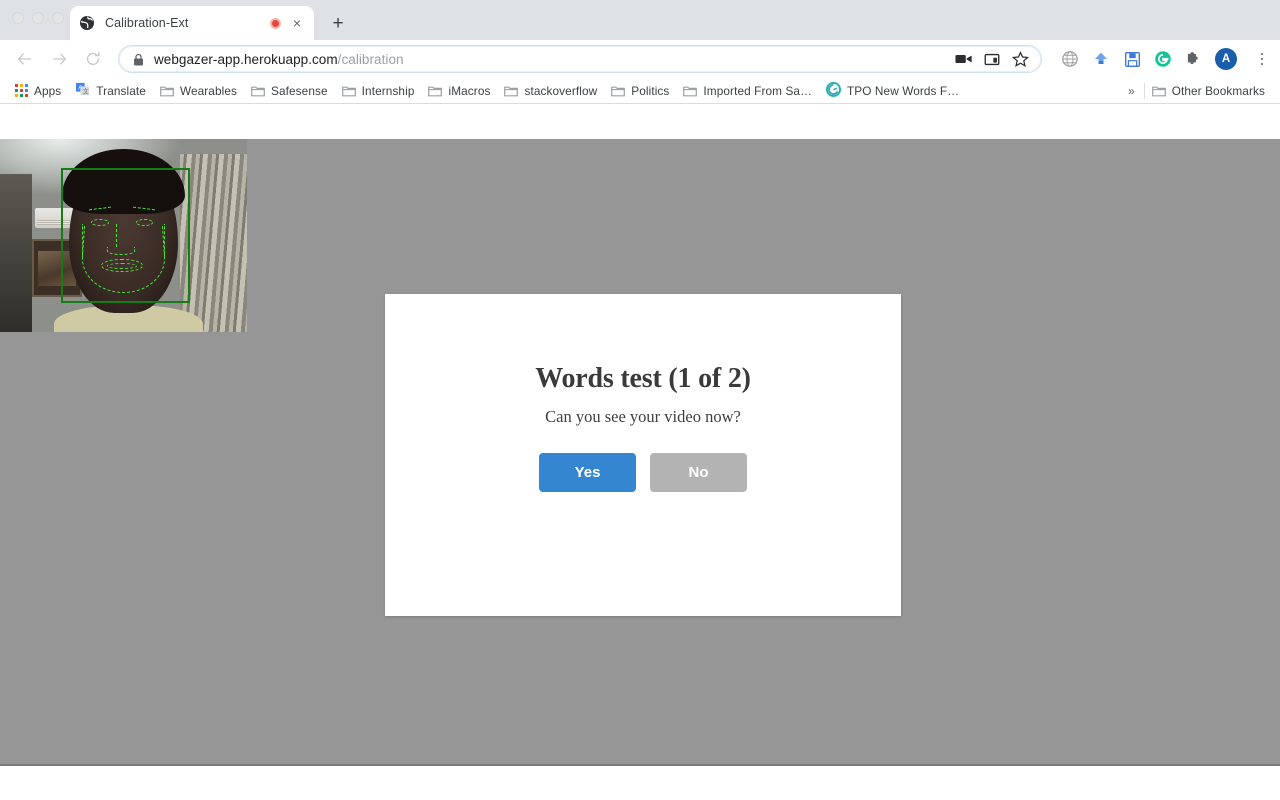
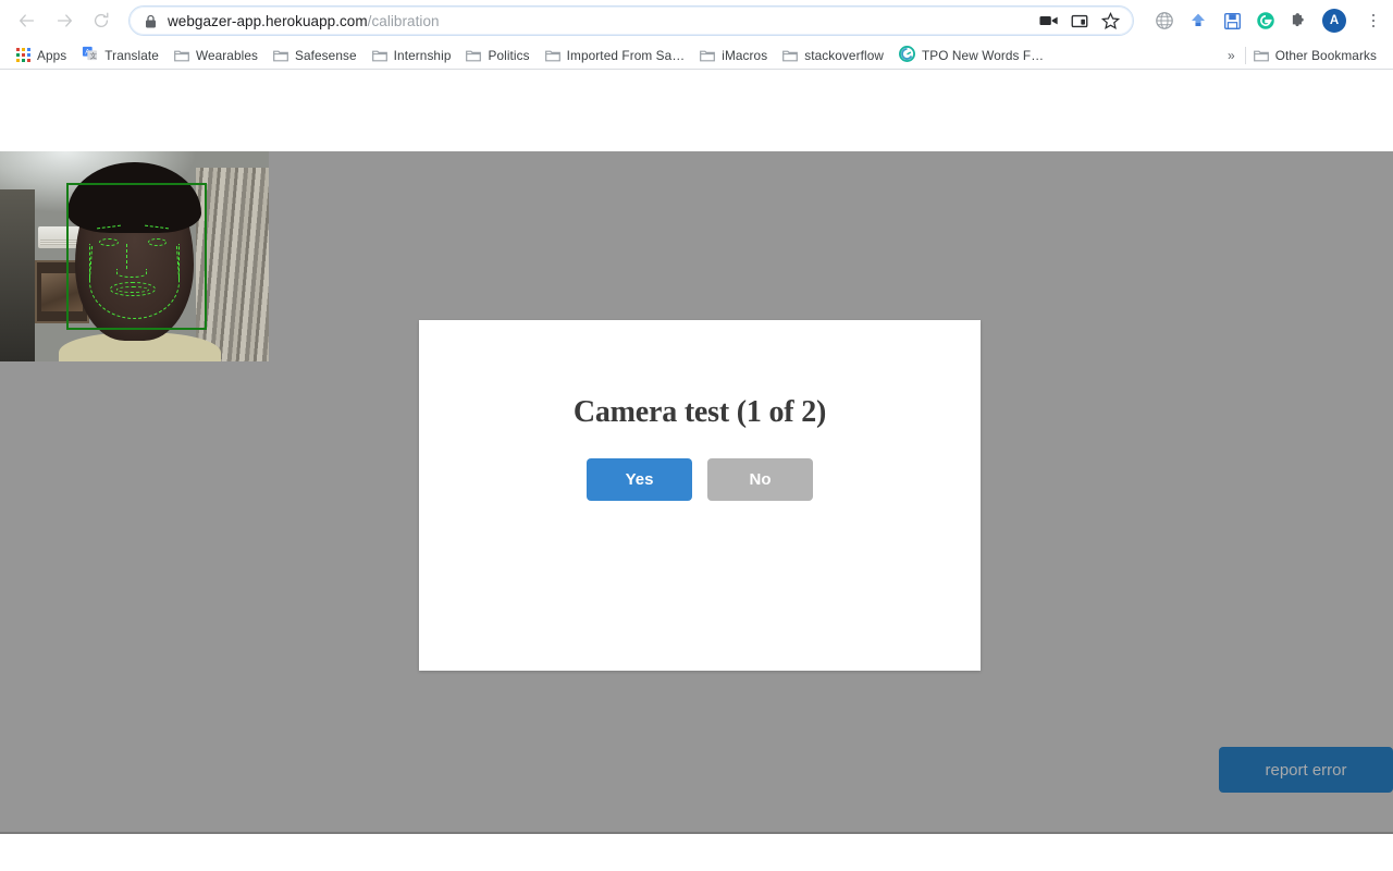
- Calibration-Ext
- ×
- +
  webgazer-app.herokuapp.com/calibration
  A
  Apps
  Translate
  Wearables
  Safesense
  Internship
- iMacros
+ Politics
- stackoverflow
+ Imported From Sa…
- Politics
+ iMacros
- Imported From Sa…
+ stackoverflow
  TPO New Words F…
  »
  Other Bookmarks
- Words test (1 of 2)
+ Camera test (1 of 2)
- Can you see your video now?
  Yes
  No
+ report error
